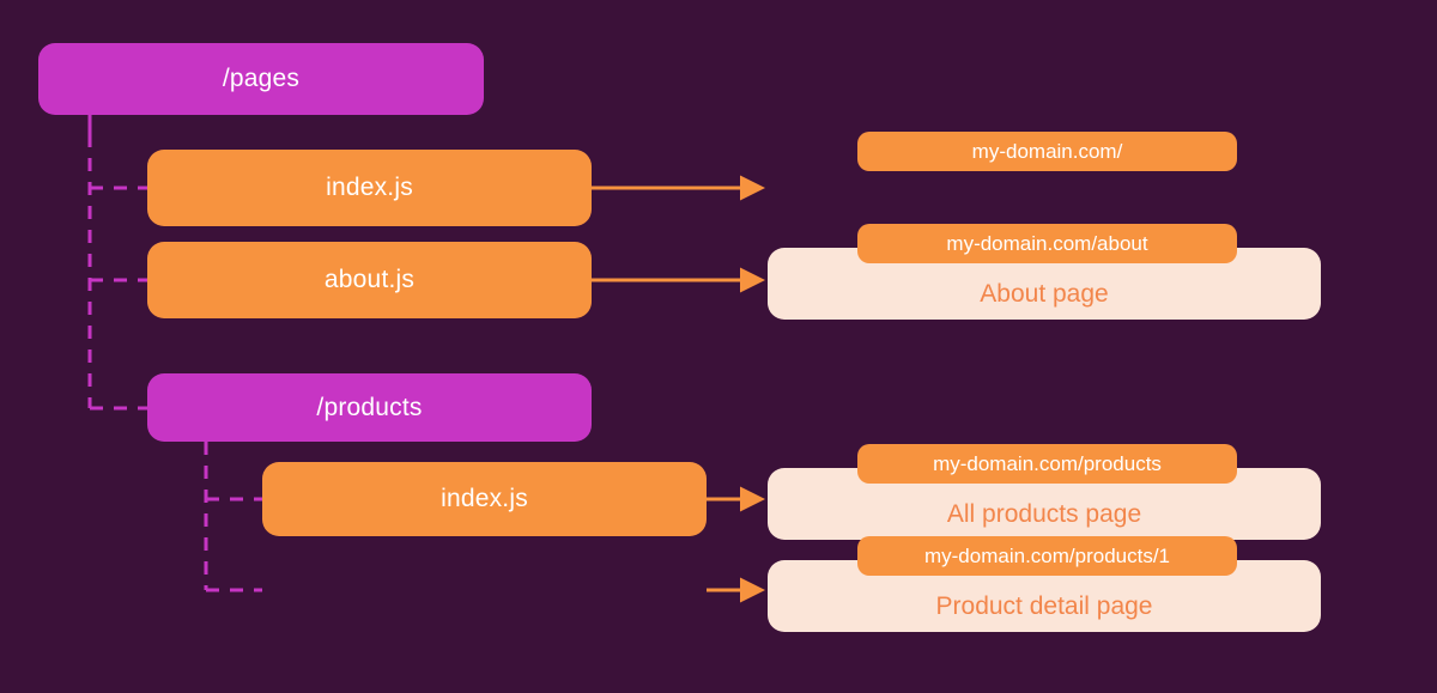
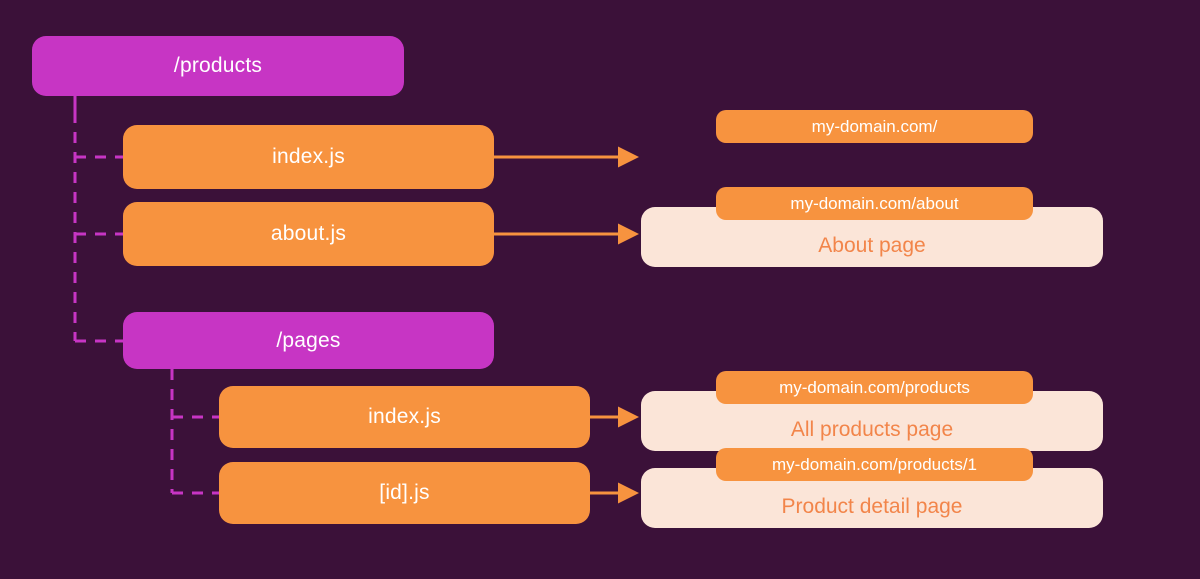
- /pages
+ /products
  index.js
  about.js
- /products
+ /pages
  index.js
+ [id].js
  my-domain.com/
  About page
  my-domain.com/about
  All products page
  my-domain.com/products
  Product detail page
  my-domain.com/products/1
